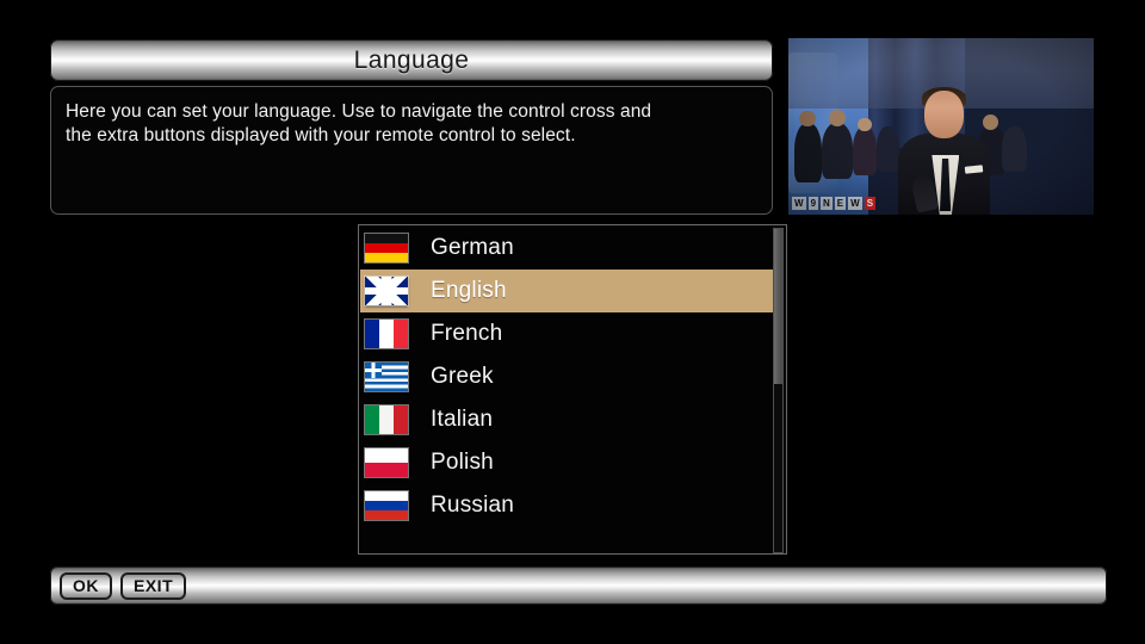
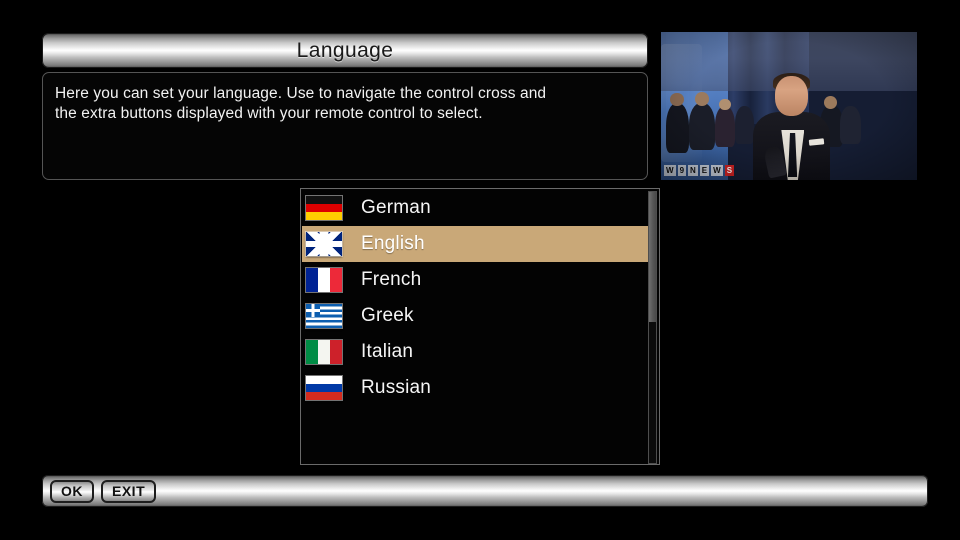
  Language
  Here you can set your language. Use to navigate the control cross and
  the extra buttons displayed with your remote control to select.
  German
  English
  French
  Greek
  Italian
- Polish
  Russian
  OK
  EXIT
